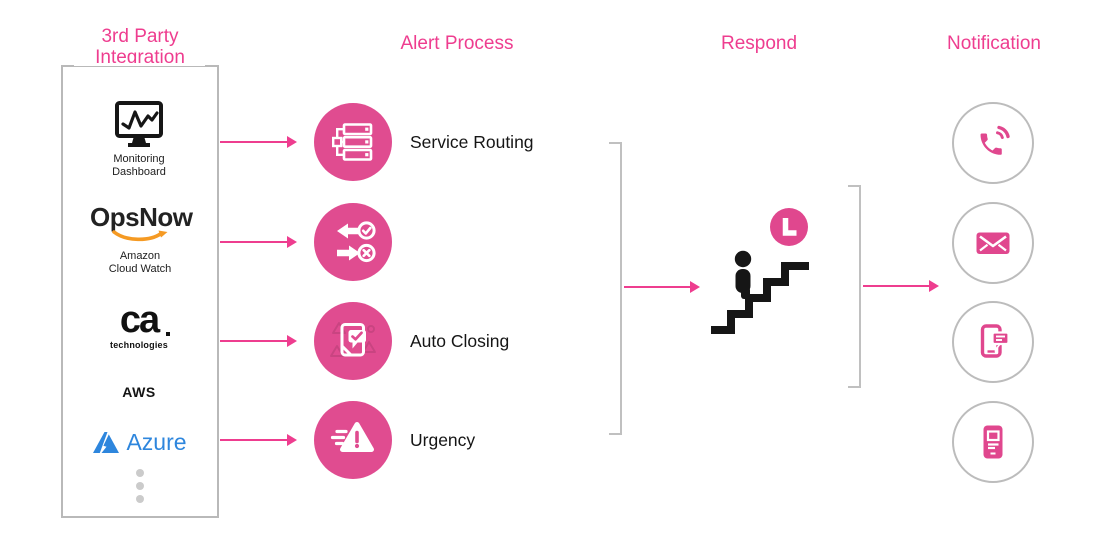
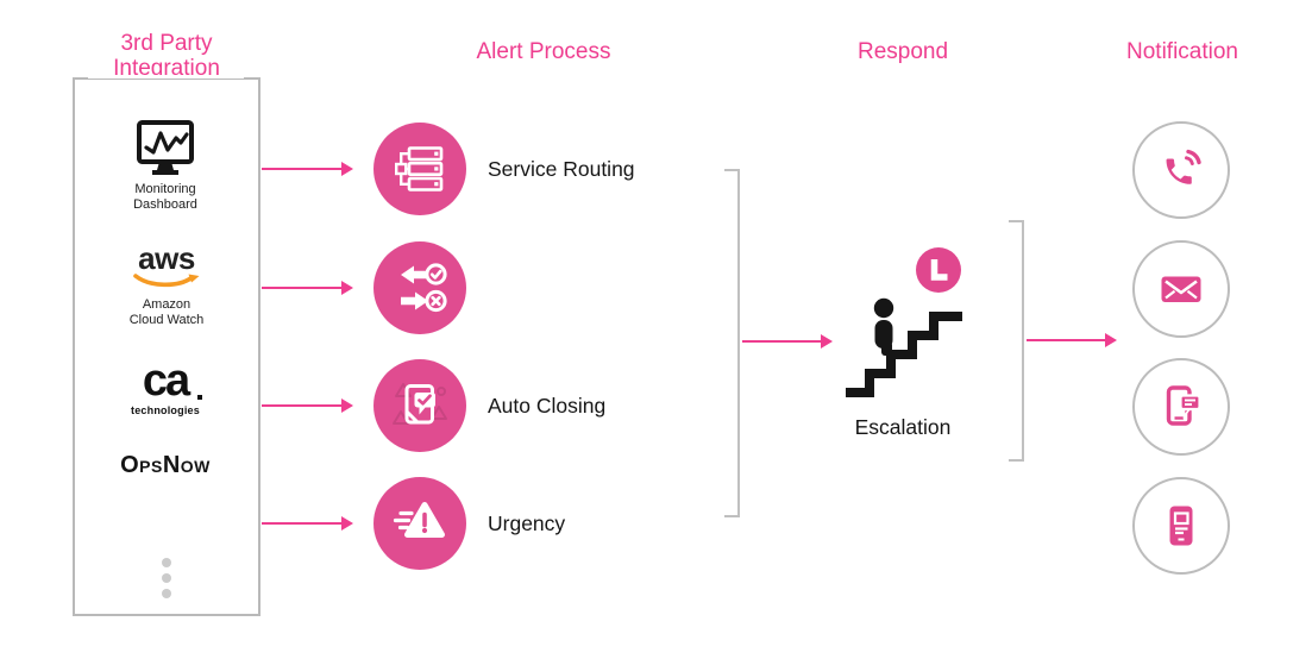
  3rd Party
  Integration
  Alert Process
  Respond
  Notification
  Monitoring
  Dashboard
- OpsNow
+ aws
  Amazon
  Cloud Watch
  ca
  technologies
- aws
+ OpsNow
- Azure
  Service Routing
  Auto Closing
  Urgency
+ Escalation
